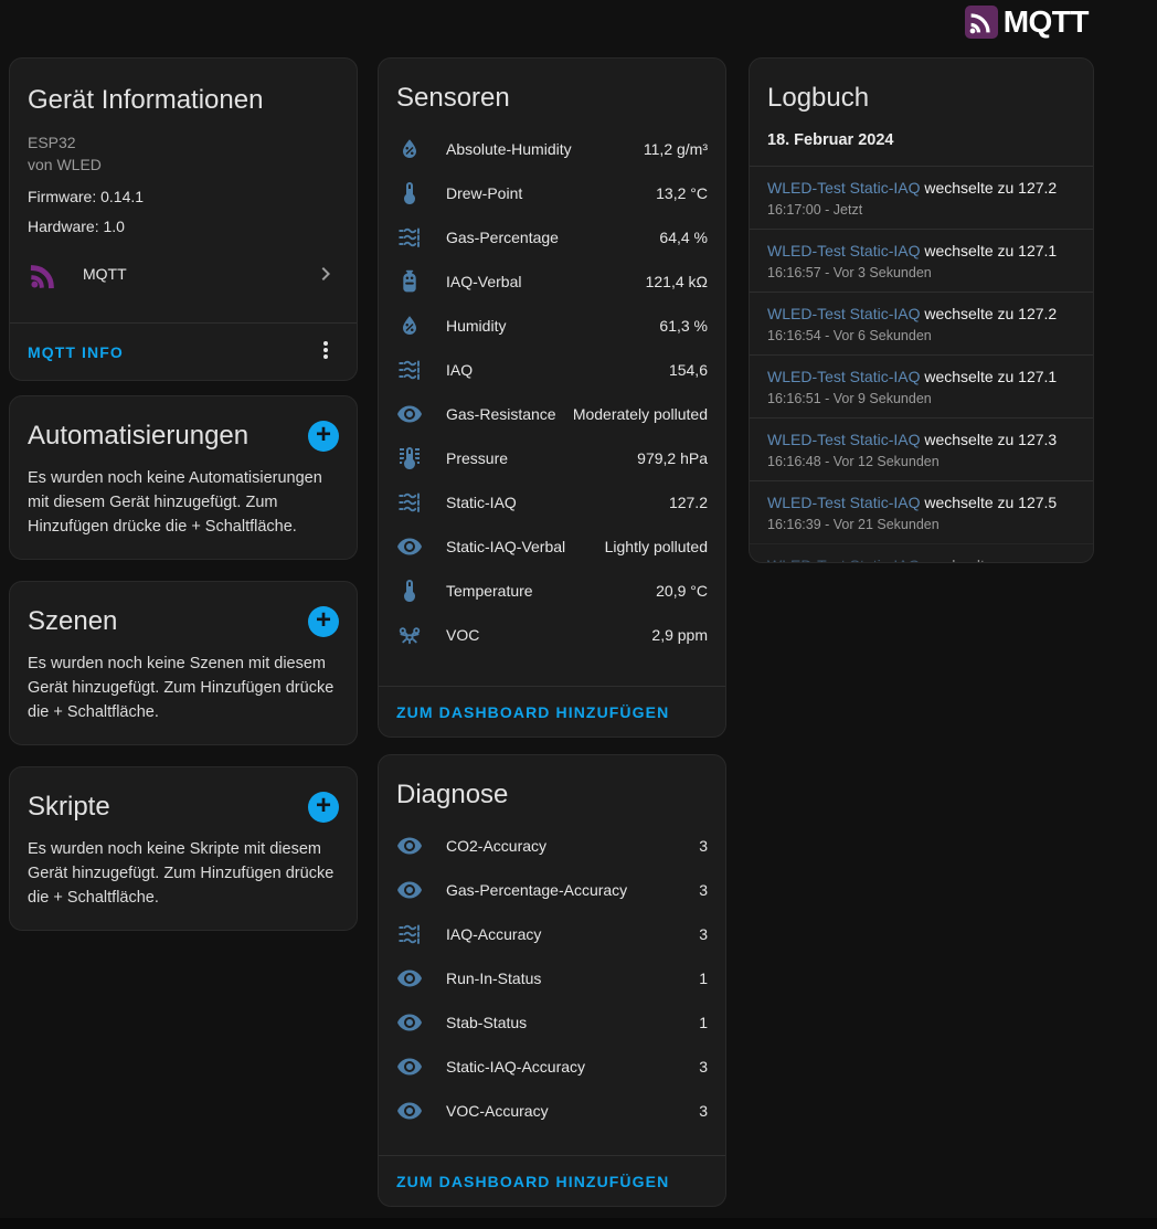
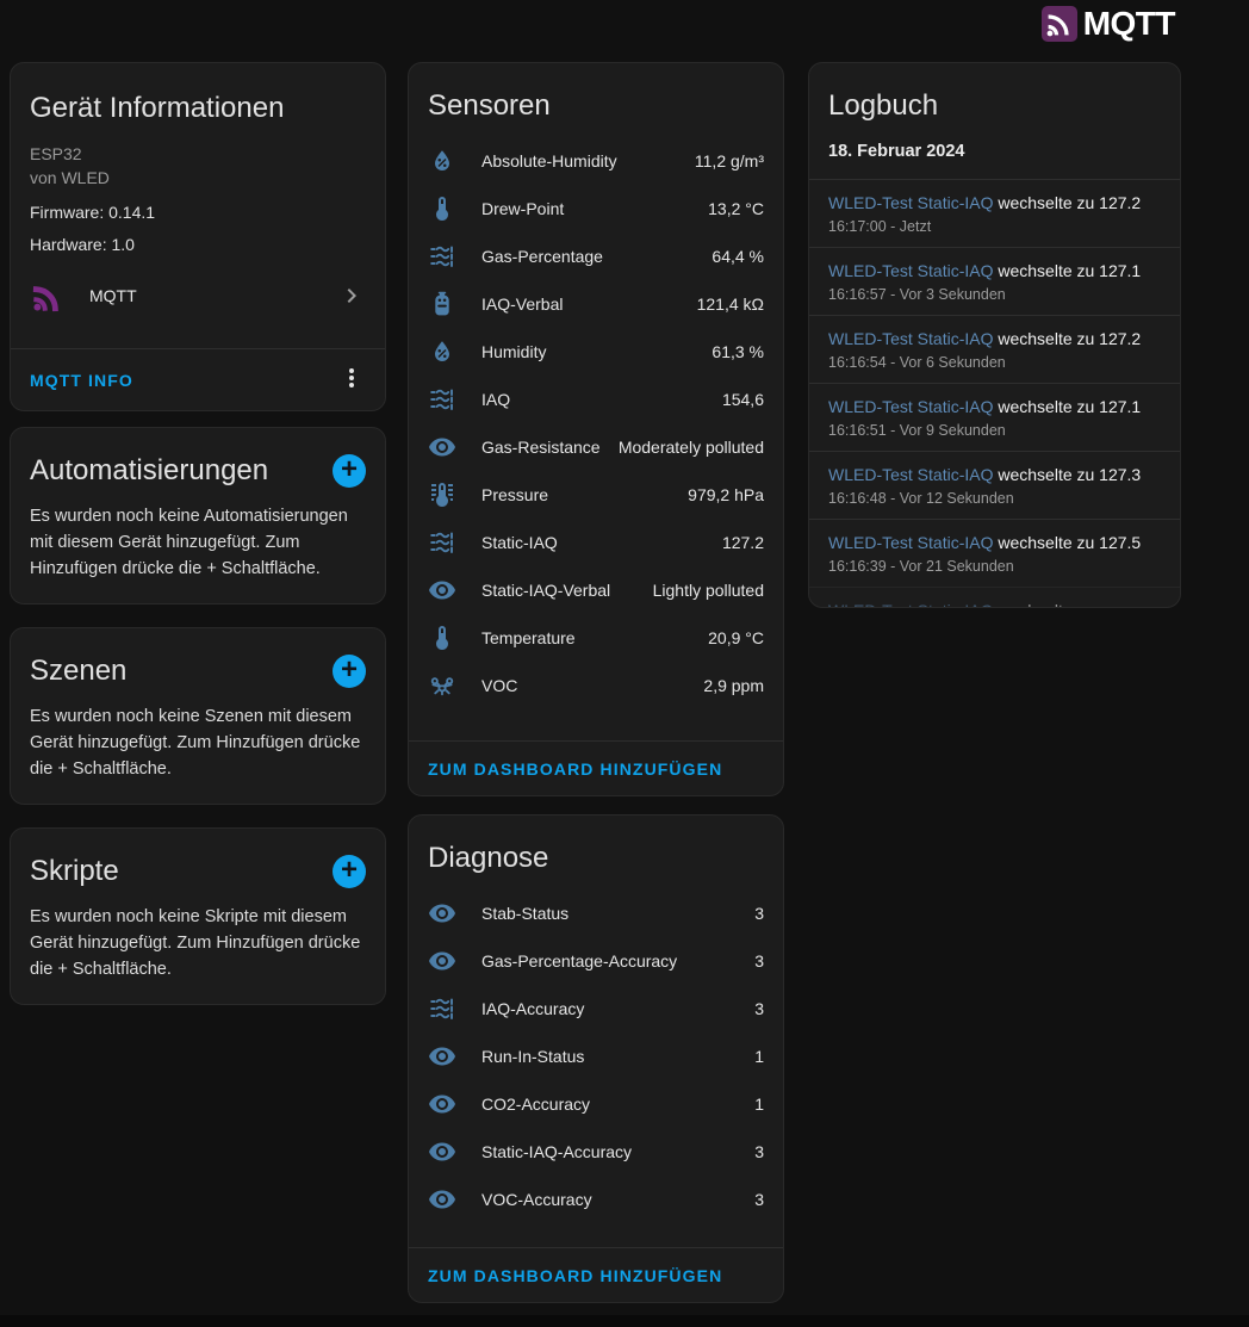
  MQTT
  Gerät Informationen
  ESP32
  von WLED
  Firmware: 0.14.1
  Hardware: 1.0
  MQTT
  MQTT INFO
  Automatisierungen
  Es wurden noch keine Automatisierungen mit diesem Gerät hinzugefügt. Zum Hinzufügen drücke die + Schaltfläche.
  Szenen
  Es wurden noch keine Szenen mit diesem Gerät hinzugefügt. Zum Hinzufügen drücke die + Schaltfläche.
  Skripte
  Es wurden noch keine Skripte mit diesem Gerät hinzugefügt. Zum Hinzufügen drücke die + Schaltfläche.
  Sensoren
  Absolute-Humidity
  11,2 g/m³
  Drew-Point
  13,2 °C
  Gas-Percentage
  64,4 %
  IAQ-Verbal
  121,4 kΩ
  Humidity
  61,3 %
  IAQ
  154,6
  Gas-Resistance
  Moderately polluted
  Pressure
  979,2 hPa
  Static-IAQ
  127.2
  Static-IAQ-Verbal
  Lightly polluted
  Temperature
  20,9 °C
  VOC
  2,9 ppm
  ZUM DASHBOARD HINZUFÜGEN
  Diagnose
- CO2-Accuracy
+ Stab-Status
  3
  Gas-Percentage-Accuracy
  3
  IAQ-Accuracy
  3
  Run-In-Status
  1
- Stab-Status
+ CO2-Accuracy
  1
  Static-IAQ-Accuracy
  3
  VOC-Accuracy
  3
  ZUM DASHBOARD HINZUFÜGEN
  Logbuch
  18. Februar 2024
  WLED-Test Static-IAQ wechselte zu 127.2
  16:17:00 - Jetzt
  WLED-Test Static-IAQ wechselte zu 127.1
  16:16:57 - Vor 3 Sekunden
  WLED-Test Static-IAQ wechselte zu 127.2
  16:16:54 - Vor 6 Sekunden
  WLED-Test Static-IAQ wechselte zu 127.1
  16:16:51 - Vor 9 Sekunden
  WLED-Test Static-IAQ wechselte zu 127.3
  16:16:48 - Vor 12 Sekunden
  WLED-Test Static-IAQ wechselte zu 127.5
  16:16:39 - Vor 21 Sekunden
